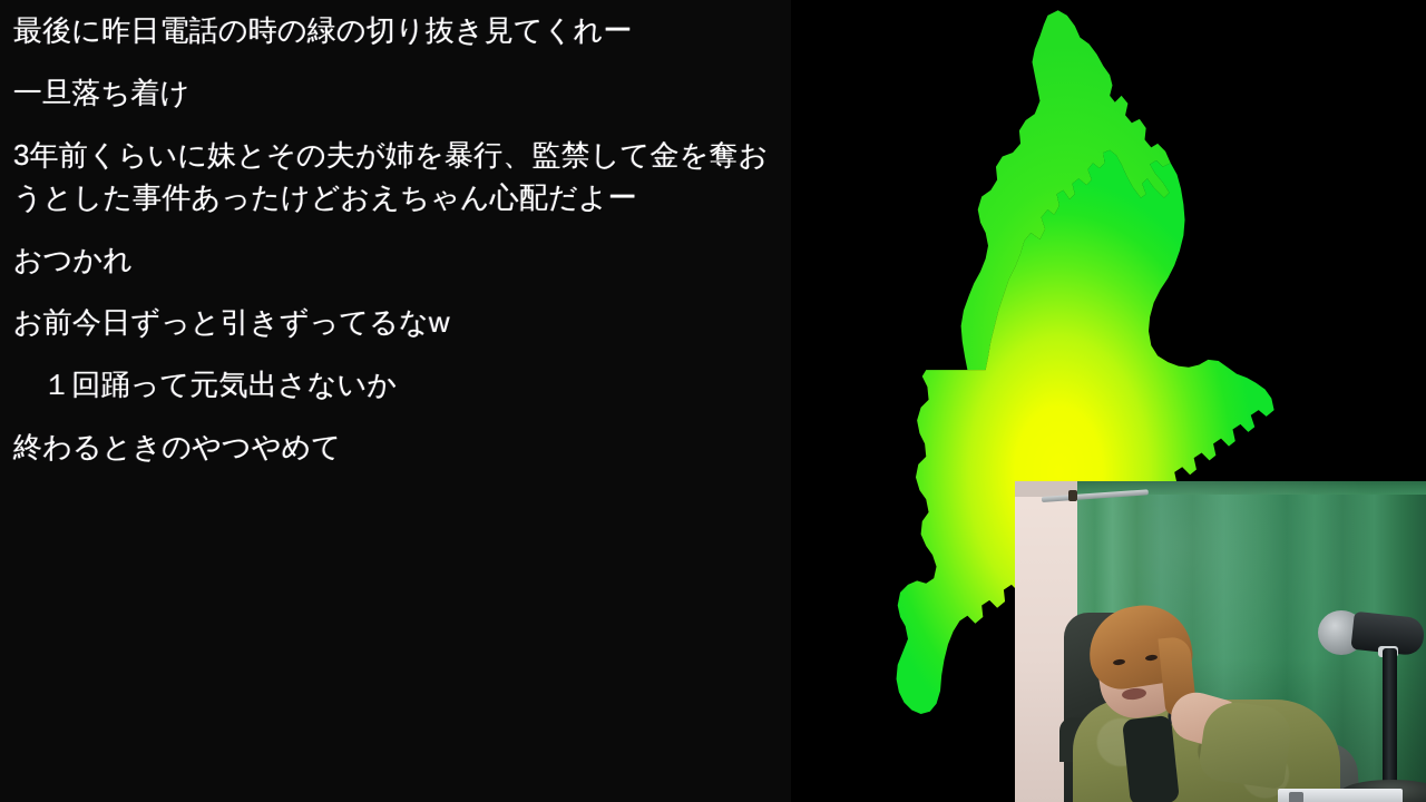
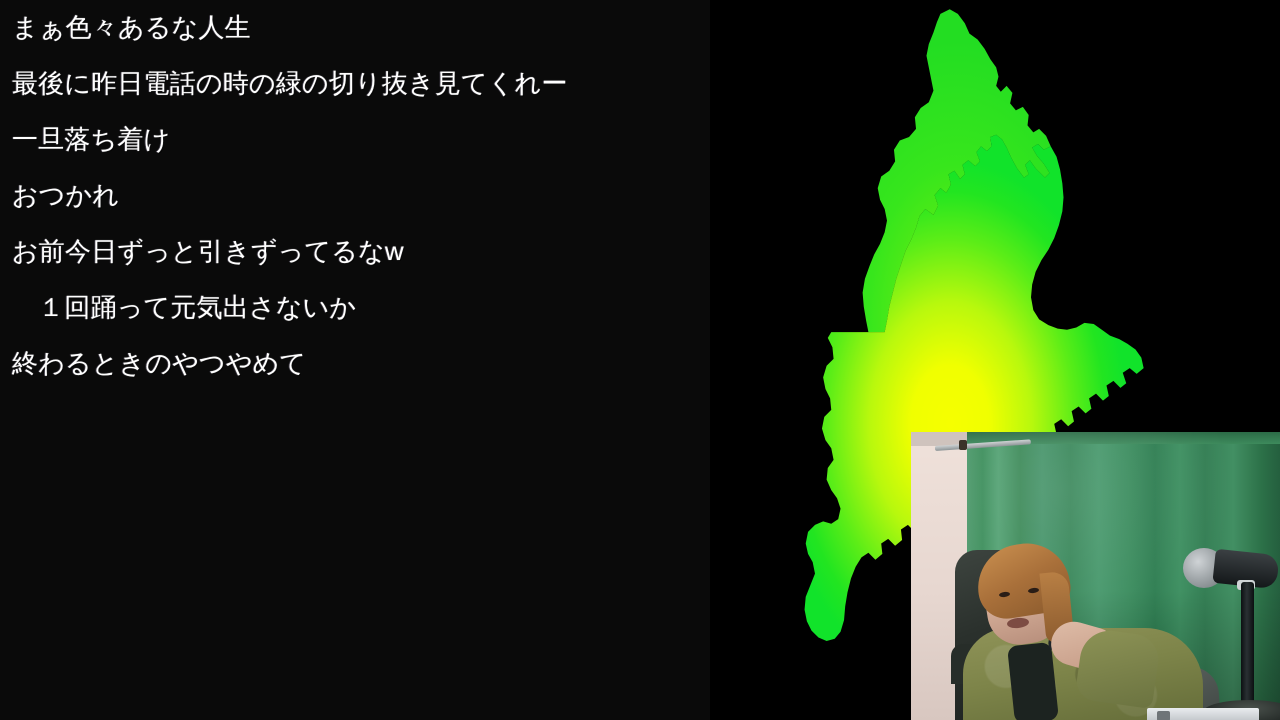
+ まぁ色々あるな人生
  最後に昨日電話の時の緑の切り抜き見てくれー
  一旦落ち着け
- 3年前くらいに妹とその夫が姉を暴行、監禁して金を奪おうとした事件あったけどおえちゃん心配だよー
  おつかれ
  お前今日ずっと引きずってるなw
  １回踊って元気出さないか
  終わるときのやつやめて
